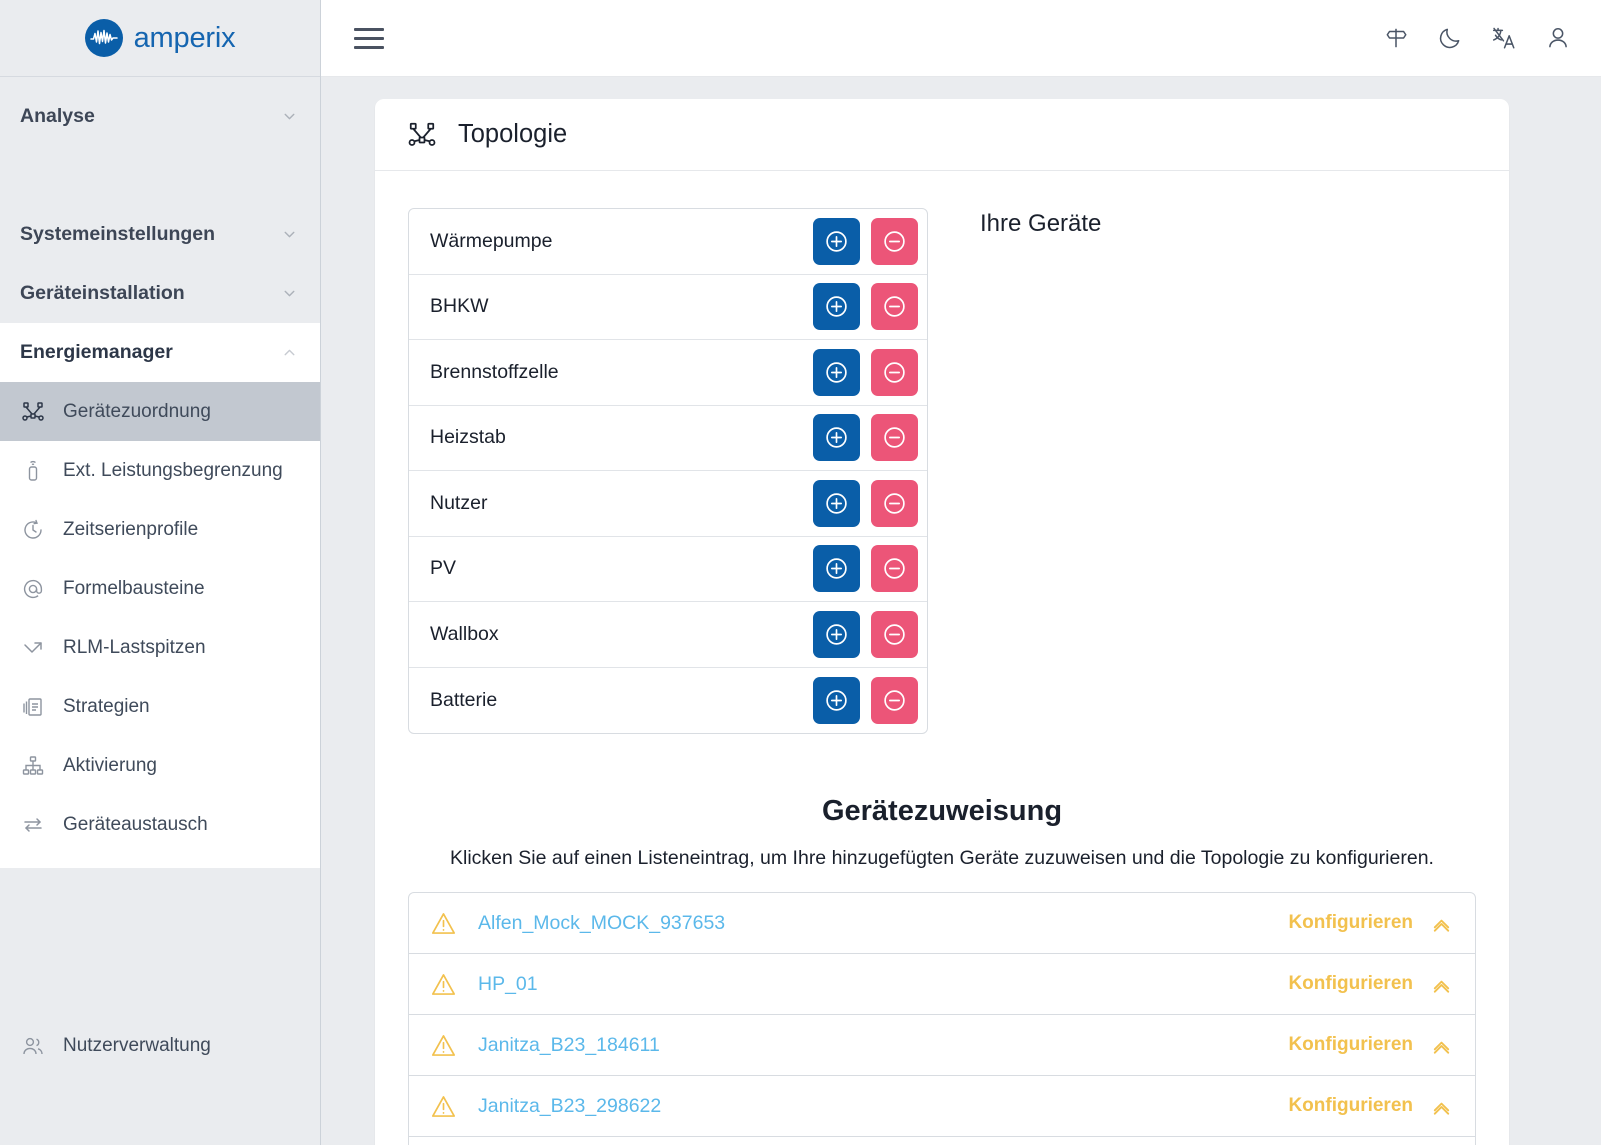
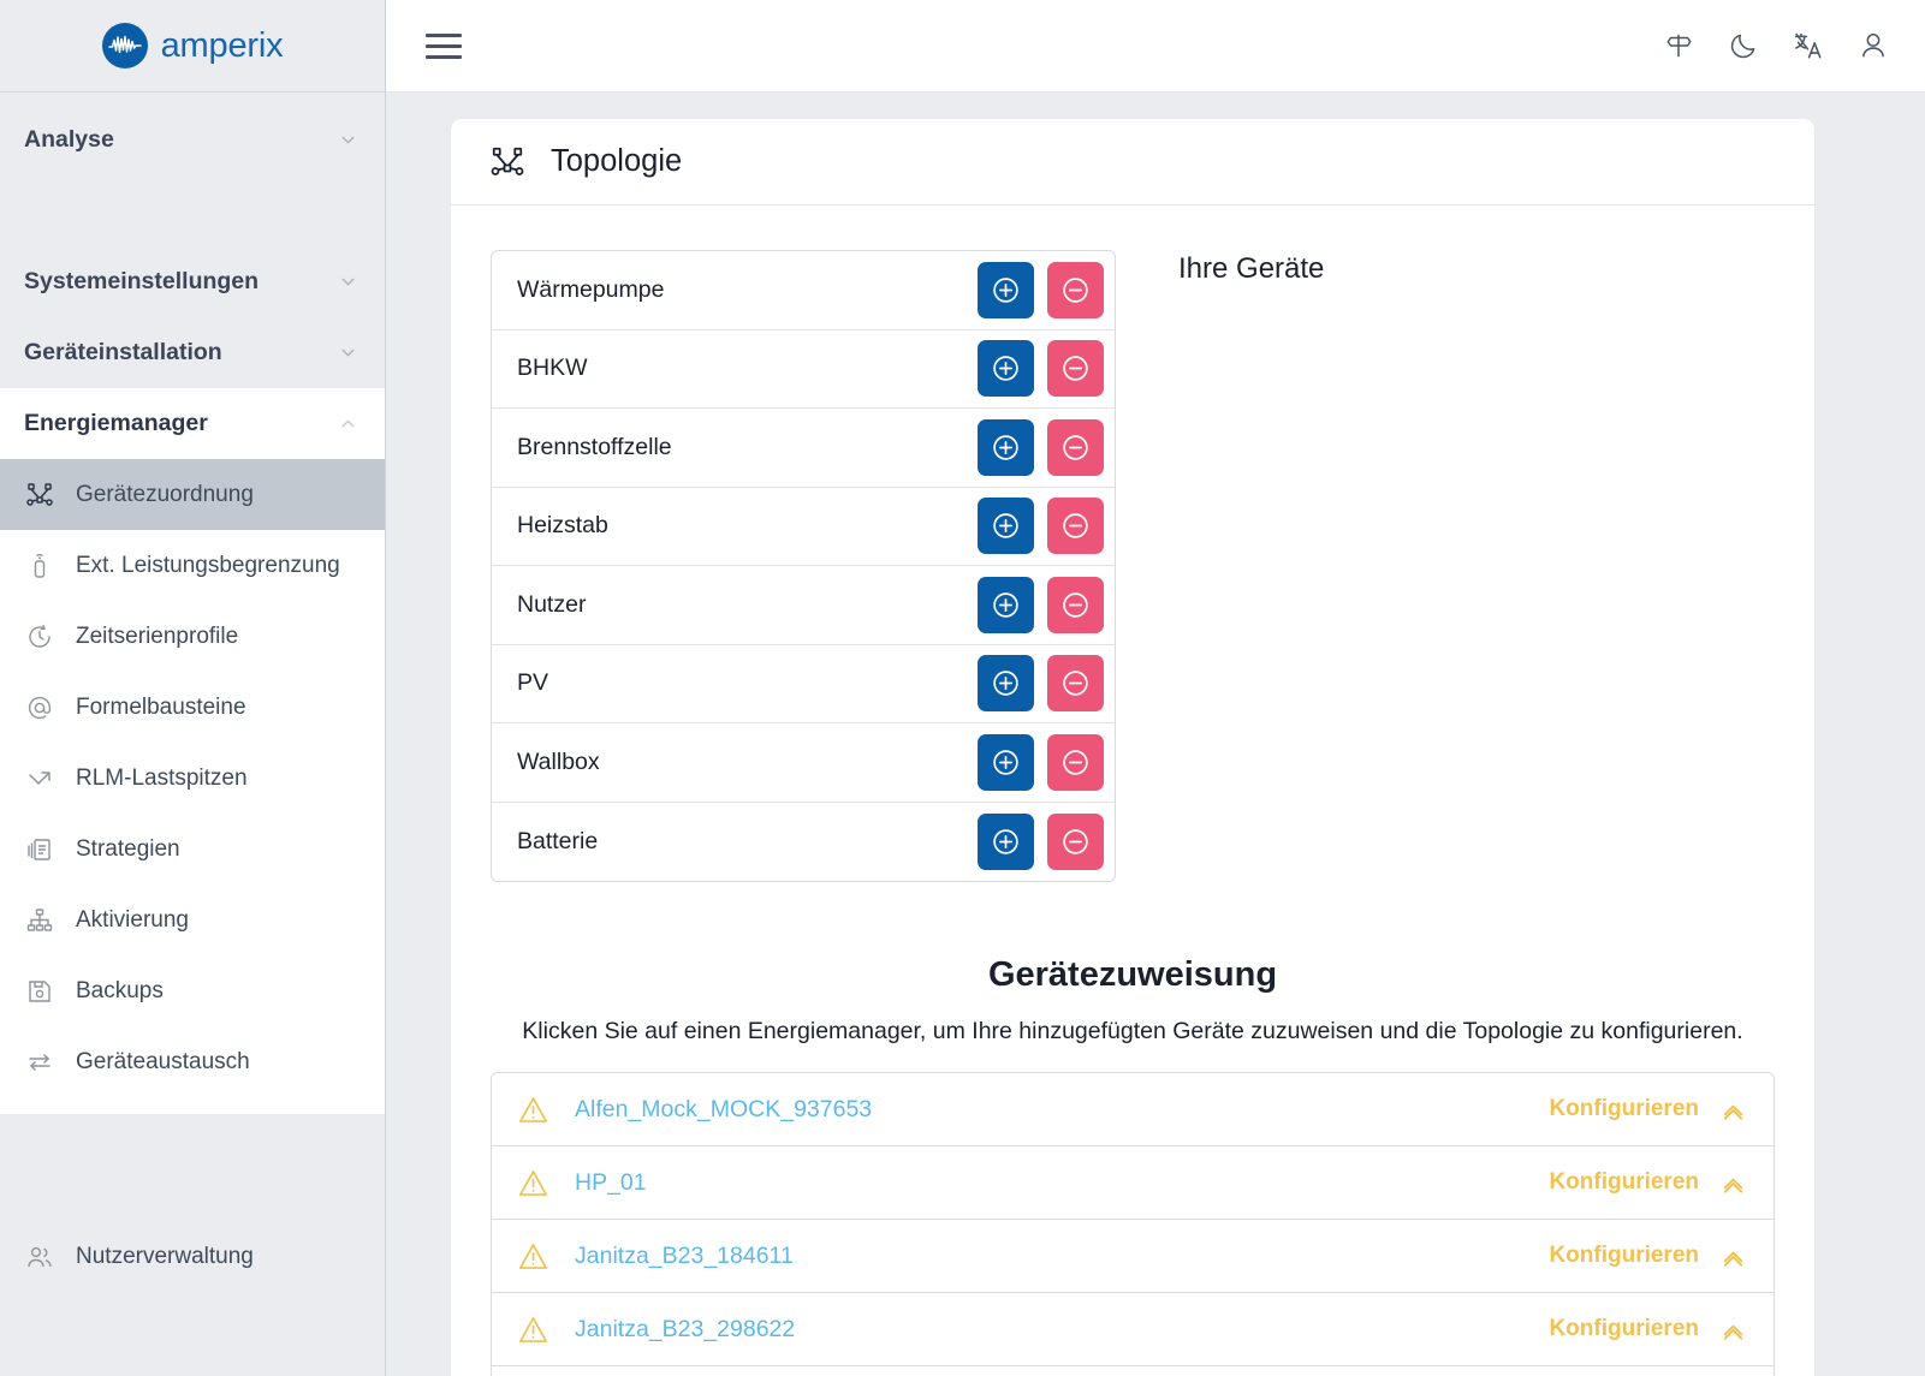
  amperix
  Analyse
  Systemeinstellungen
  Geräteinstallation
  Energiemanager
  Gerätezuordnung
  Ext. Leistungsbegrenzung
  Zeitserienprofile
  Formelbausteine
  RLM-Lastspitzen
  Strategien
  Aktivierung
+ Backups
  Geräteaustausch
  Nutzerverwaltung
  Topologie
  Wärmepumpe
  BHKW
  Brennstoffzelle
  Heizstab
  Nutzer
  PV
  Wallbox
  Batterie
  Ihre Geräte
  Gerätezuweisung
- Klicken Sie auf einen Listeneintrag, um Ihre hinzugefügten Geräte zuzuweisen und die Topologie zu konfigurieren.
+ Klicken Sie auf einen Energiemanager, um Ihre hinzugefügten Geräte zuzuweisen und die Topologie zu konfigurieren.
  Alfen_Mock_MOCK_937653
  Konfigurieren
  HP_01
  Konfigurieren
  Janitza_B23_184611
  Konfigurieren
  Janitza_B23_298622
  Konfigurieren
